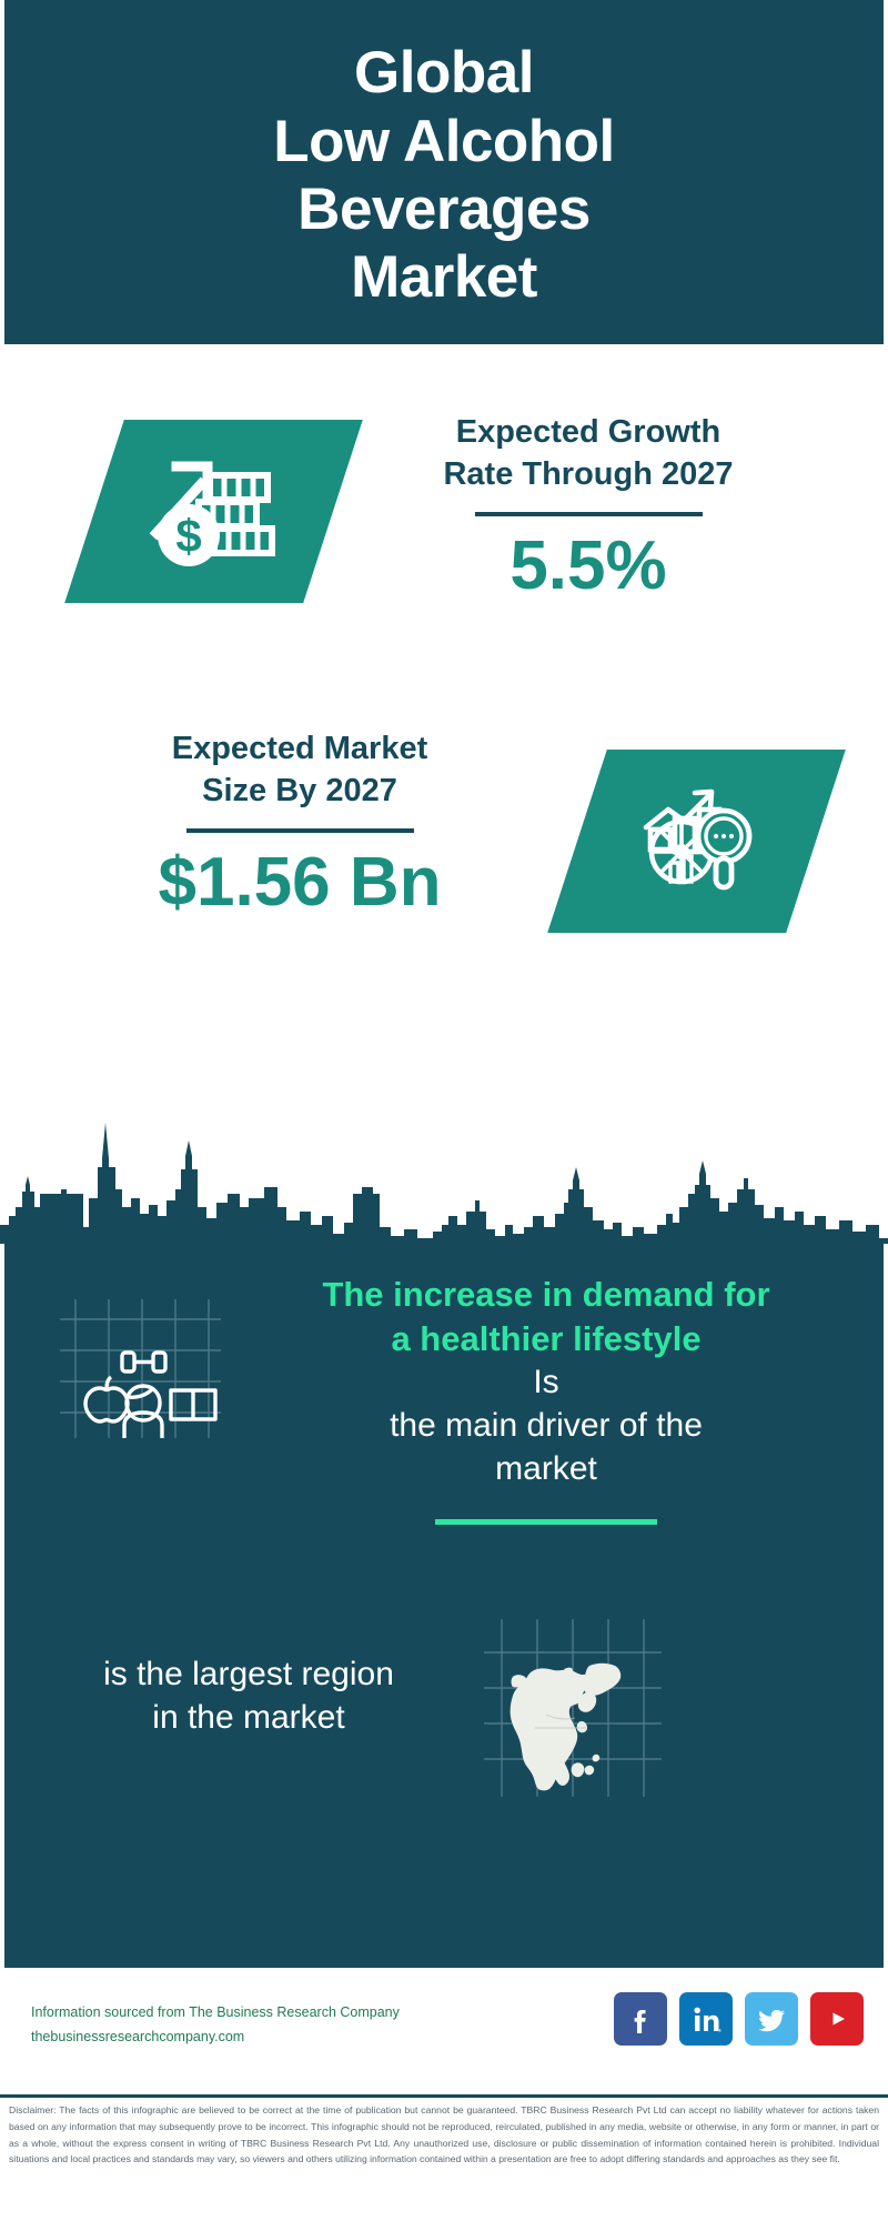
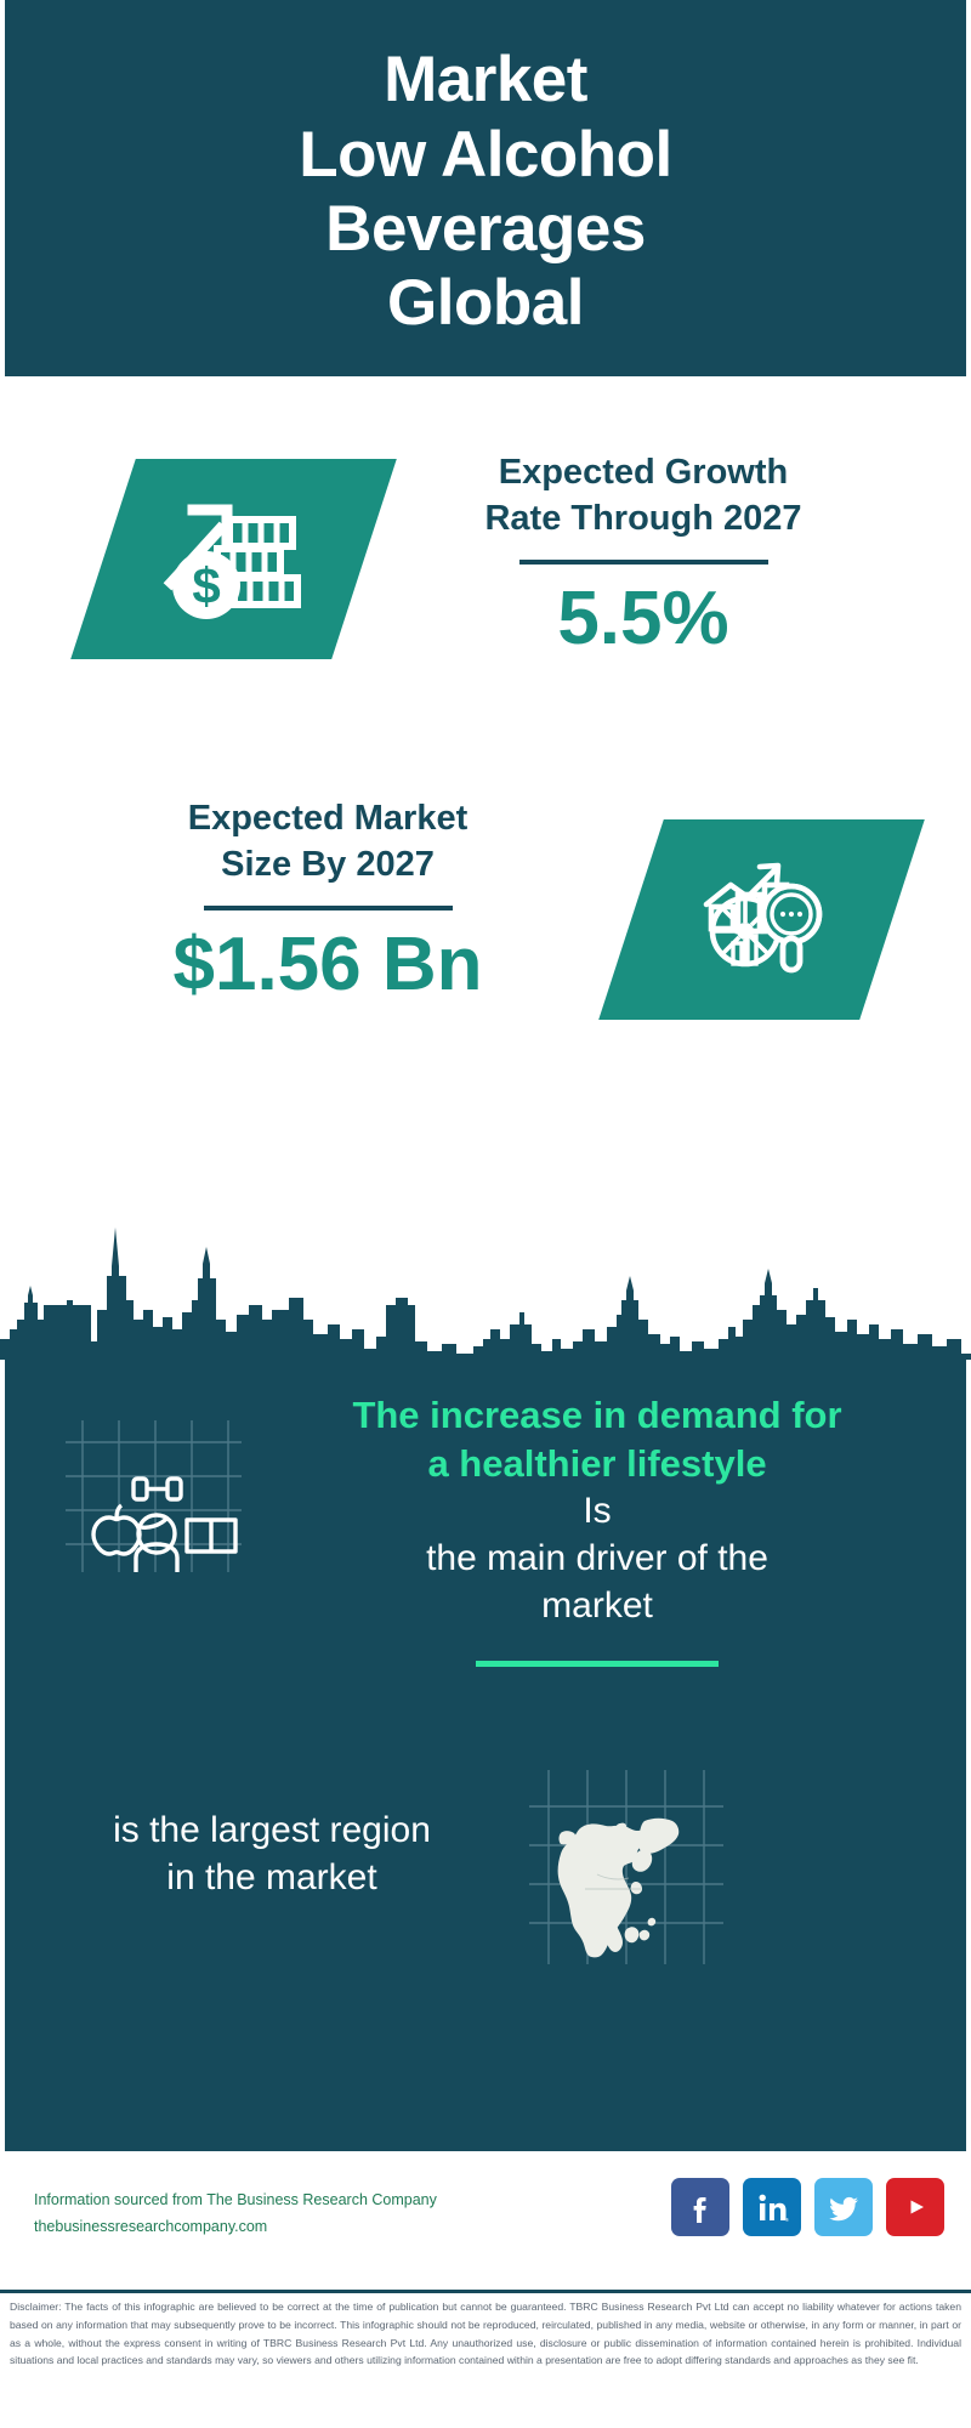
- Global
+ Market
  Low Alcohol
  Beverages
- Market
+ Global
  Expected Growth
  Rate Through 2027
  5.5%
  Expected Market
  Size By 2027
  $1.56 Bn
  The increase in demand for
  a healthier lifestyle
  Is
  the main driver of the
  market
  is the largest region
  in the market
  Information sourced from The Business Research Company
  thebusinessresearchcompany.com
  Disclaimer: The facts of this infographic are believed to be correct at the time of publication but cannot be guaranteed. TBRC Business Research Pvt Ltd can accept no liability whatever for actions taken based on any information that may subsequently prove to be incorrect. This infographic should not be reproduced, reirculated, published in any media, website or otherwise, in any form or manner, in part or as a whole, without the express consent in writing of TBRC Business Research Pvt Ltd. Any unauthorized use, disclosure or public dissemination of information contained herein is prohibited. Individual situations and local practices and standards may vary, so viewers and others utilizing information contained within a presentation are free to adopt differing standards and approaches as they see fit.
